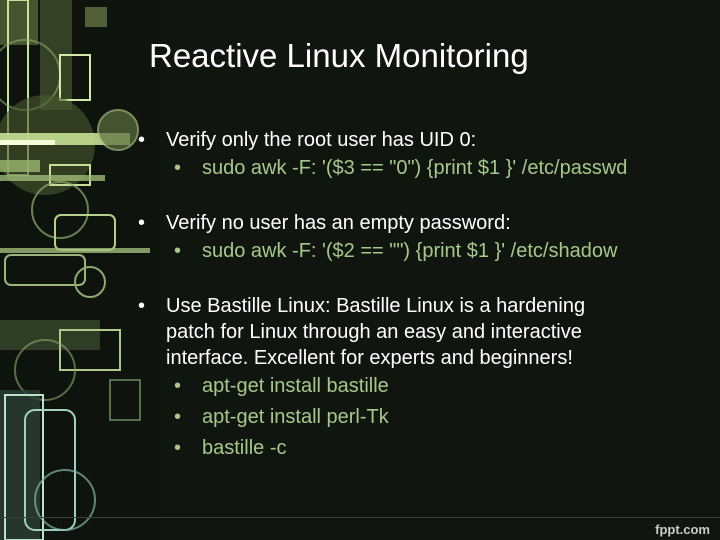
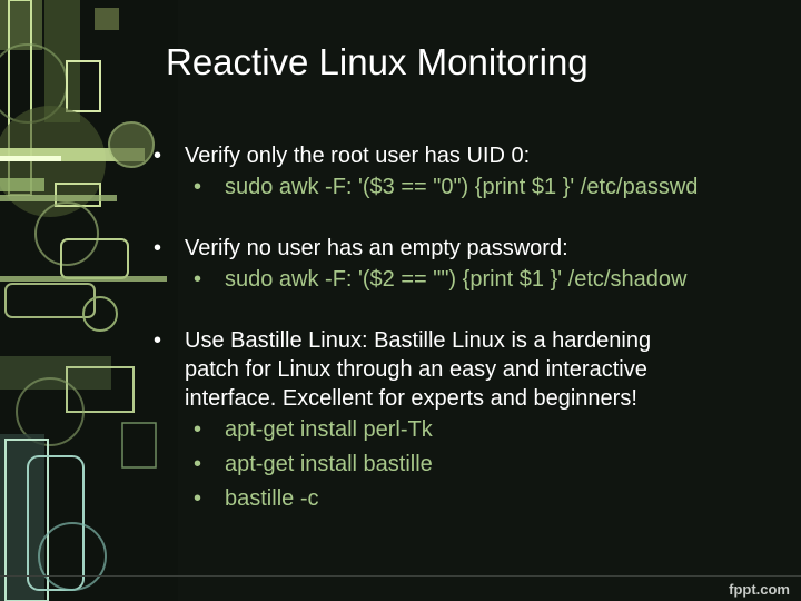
  Reactive Linux Monitoring
  •
  Verify only the root user has UID 0:
  •
  sudo awk -F: '($3 == "0") {print $1 }' /etc/passwd
  •
  Verify no user has an empty password:
  •
  sudo awk -F: '($2 == "") {print $1 }' /etc/shadow
  •
  Use Bastille Linux: Bastille Linux is a hardening
  patch for Linux through an easy and interactive
  interface. Excellent for experts and beginners!
  •
- apt-get install bastille
+ apt-get install perl-Tk
  •
- apt-get install perl-Tk
+ apt-get install bastille
  •
  bastille -c
  fppt.com
